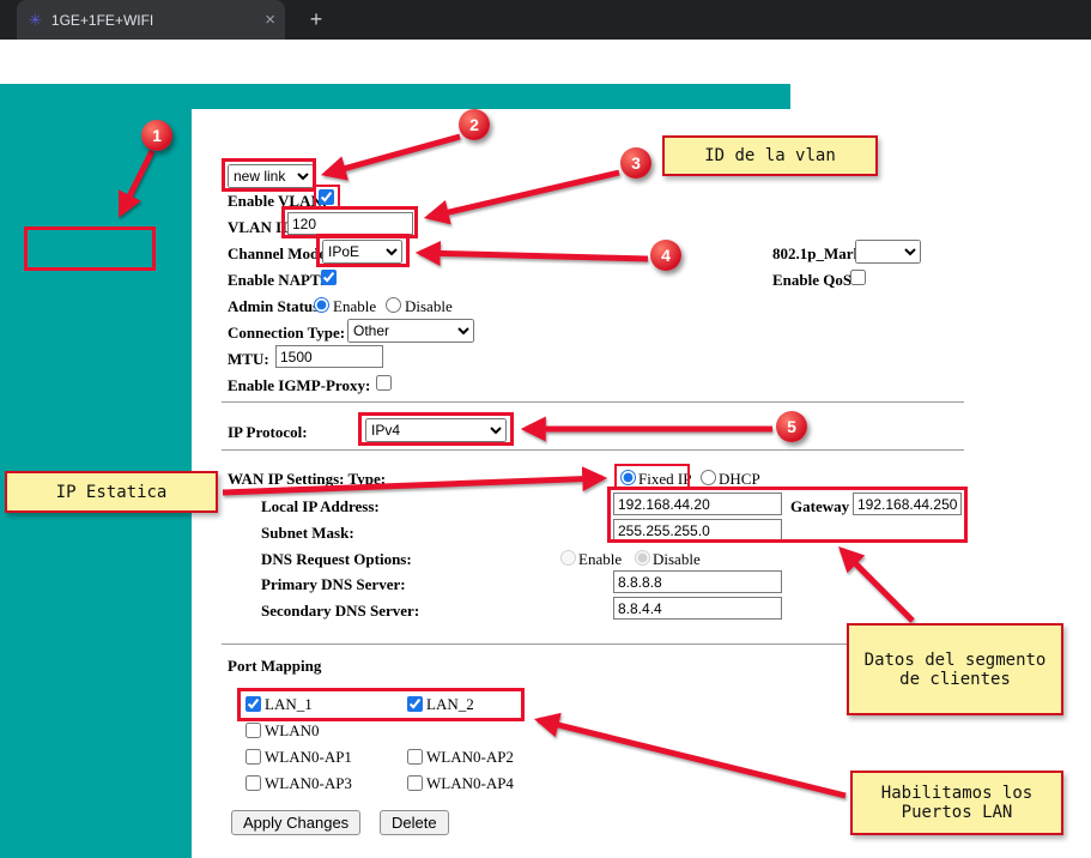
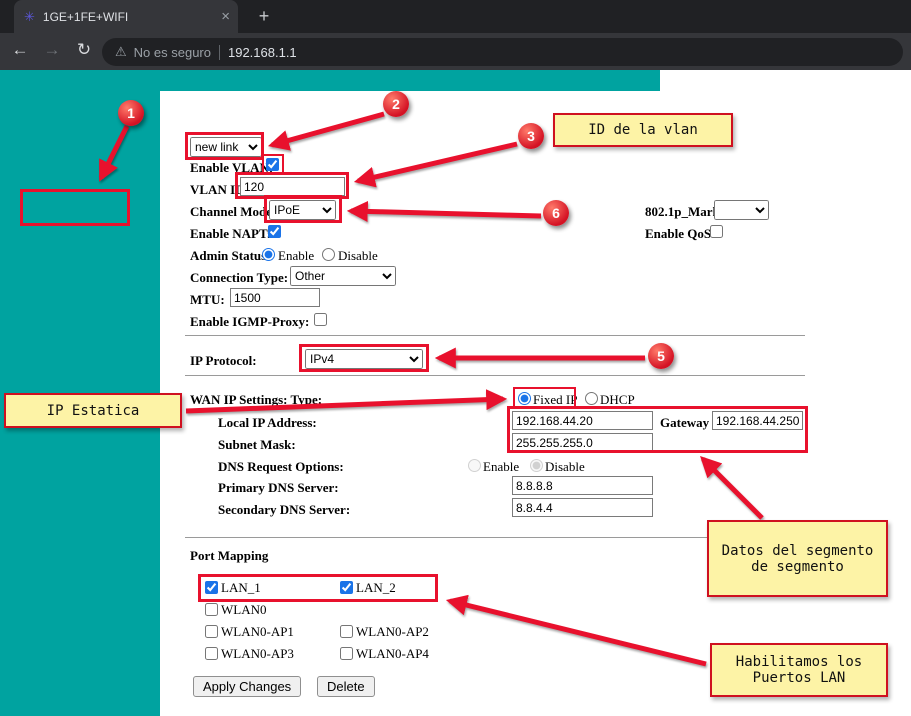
  ✳
  1GE+1FE+WIFI
  ×
  +
+ ←
+ →
+ ↻
+ ⚠
+ No es seguro
+ 192.168.1.1
  new link
  Enable VLAN:
  VLAN I
  120
  Channel Mod
  IPoE
  802.1p_Mar
  Enable NAPT:
  Enable QoS:
  Admin Status:
  Enable
  Disable
  Connection Type:
  Other
  MTU:
  1500
  Enable IGMP-Proxy:
  IP Protocol:
  IPv4
  WAN IP Settings: Type:
  Fixed IP
  DHCP
  Local IP Address:
  192.168.44.20
  Gateway
  192.168.44.250
  Subnet Mask:
  255.255.255.0
  DNS Request Options:
  Enable
  Disable
  Primary DNS Server:
  8.8.8.8
  Secondary DNS Server:
  8.8.4.4
  Port Mapping
  LAN_1
  LAN_2
  WLAN0
  WLAN0-AP1
  WLAN0-AP2
  WLAN0-AP3
  WLAN0-AP4
  Apply Changes
  Delete
  1
  2
  3
- 4
+ 6
  5
  ID de la vlan
  IP Estatica
- Datos del segmento de clientes
+ Datos del segmento de segmento
  Habilitamos los Puertos LAN
